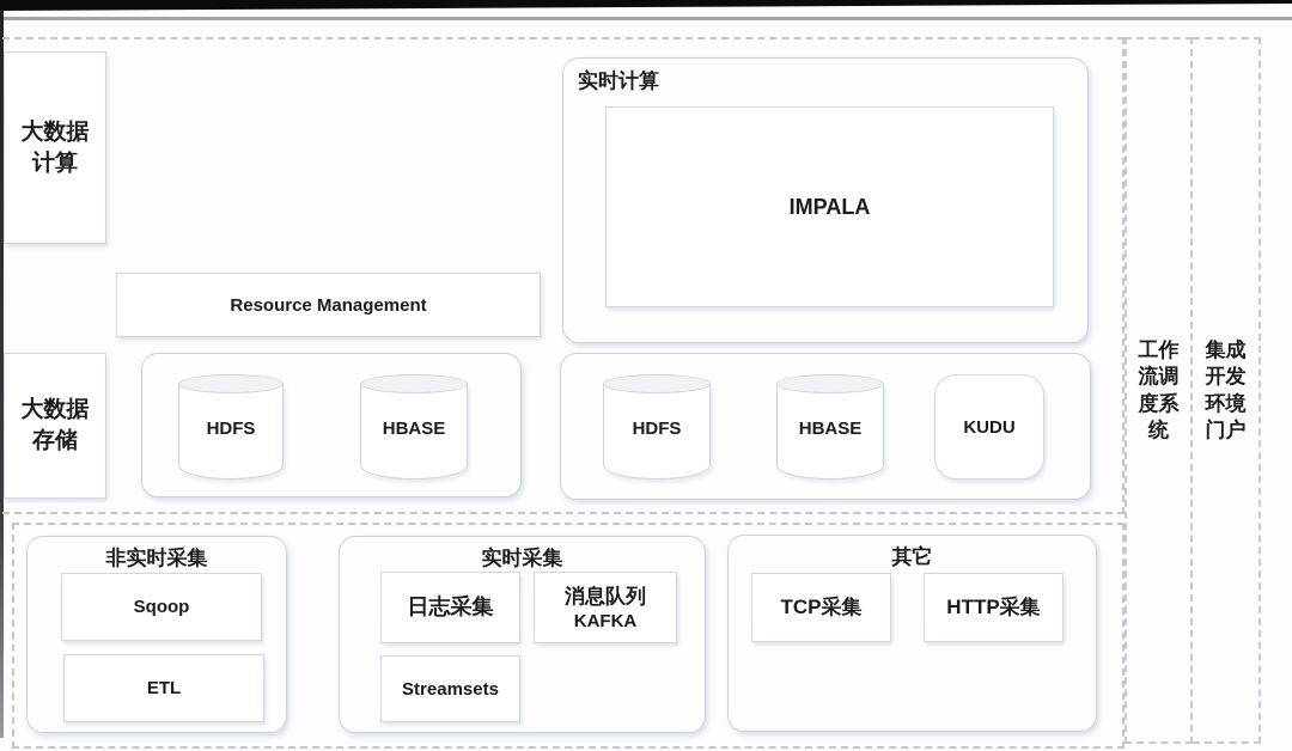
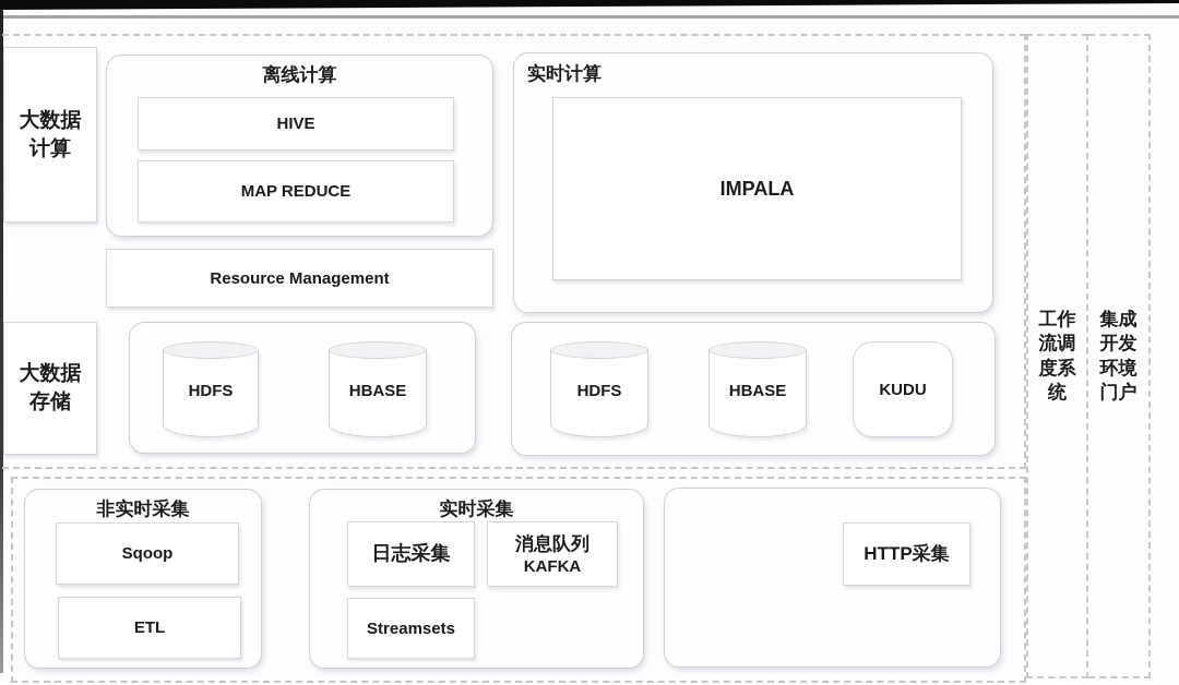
  大数据
  计算
+ 离线计算
+ HIVE
+ MAP REDUCE
  实时计算
  IMPALA
  Resource Management
  大数据
  存储
  HDFS
  HBASE
  HDFS
  HBASE
  KUDU
  非实时采集
  Sqoop
  ETL
  实时采集
  日志采集
  消息队列
  KAFKA
  Streamsets
- 其它
- TCP采集
  HTTP采集
  工作流调度系统
  集成开发环境门户
